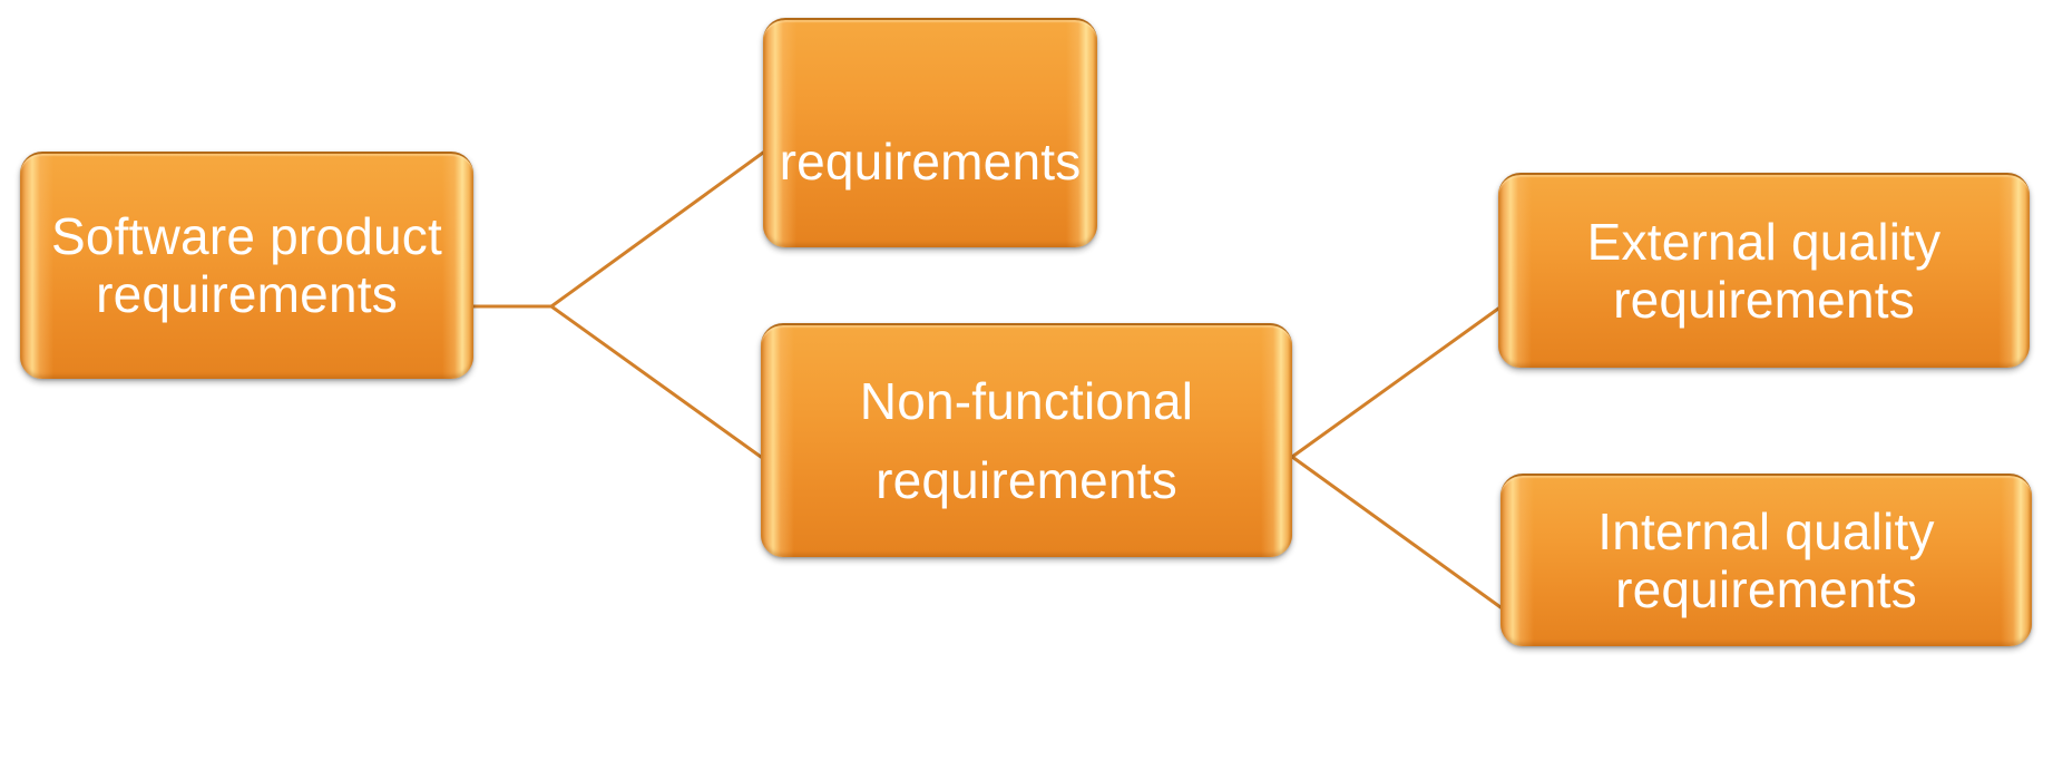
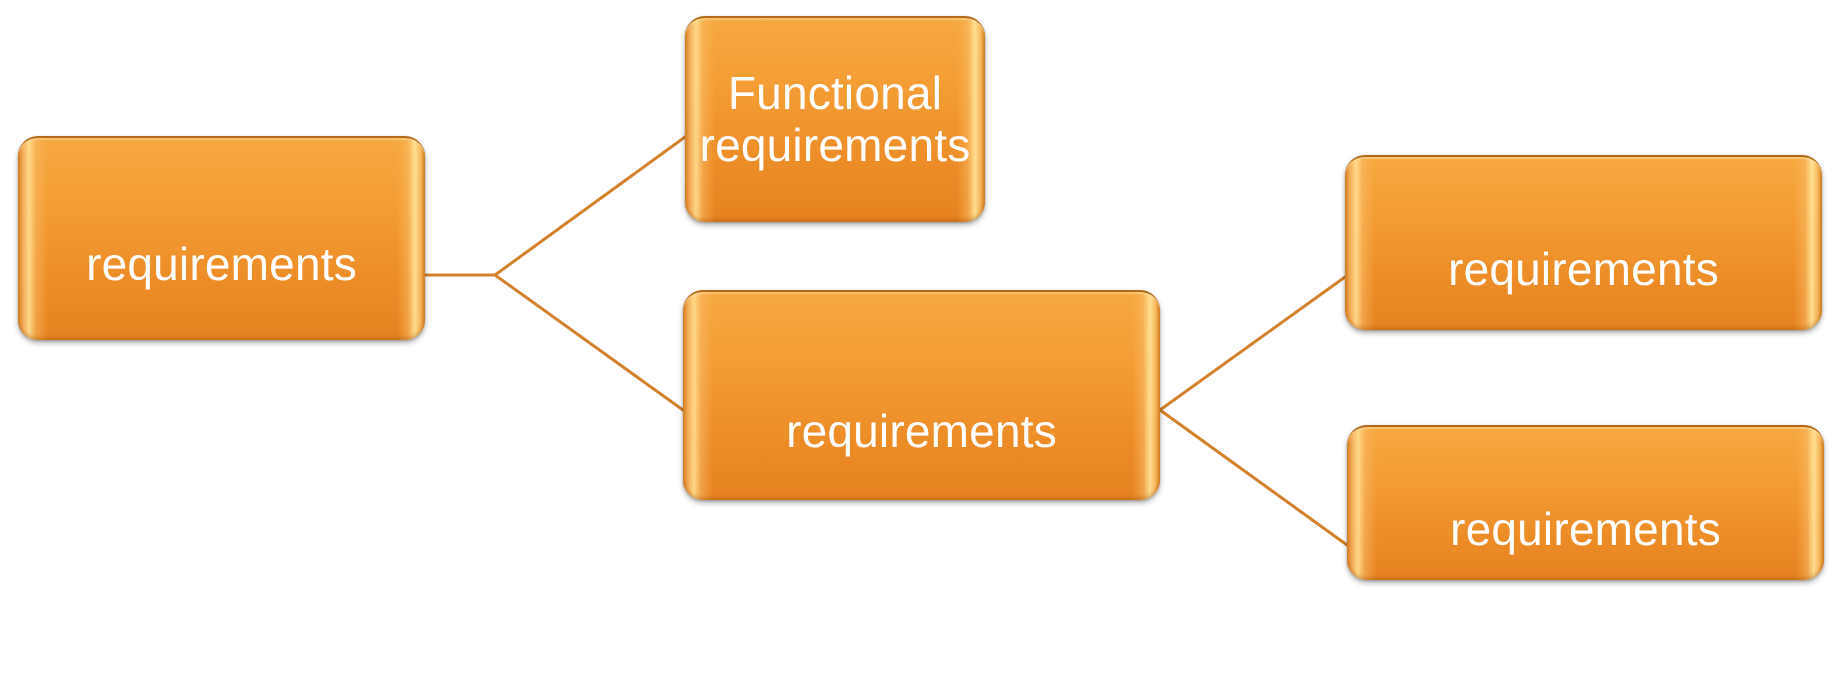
- Software product
  requirements
+ Functional
  requirements
- Non-functional
  requirements
- External quality
  requirements
- Internal quality
  requirements
